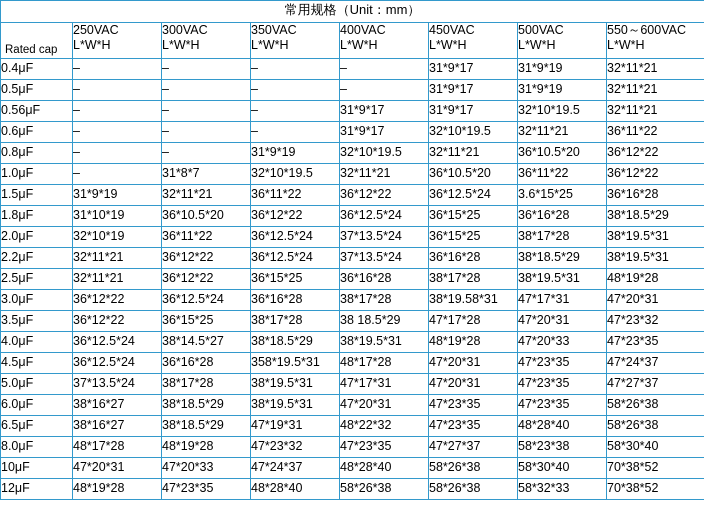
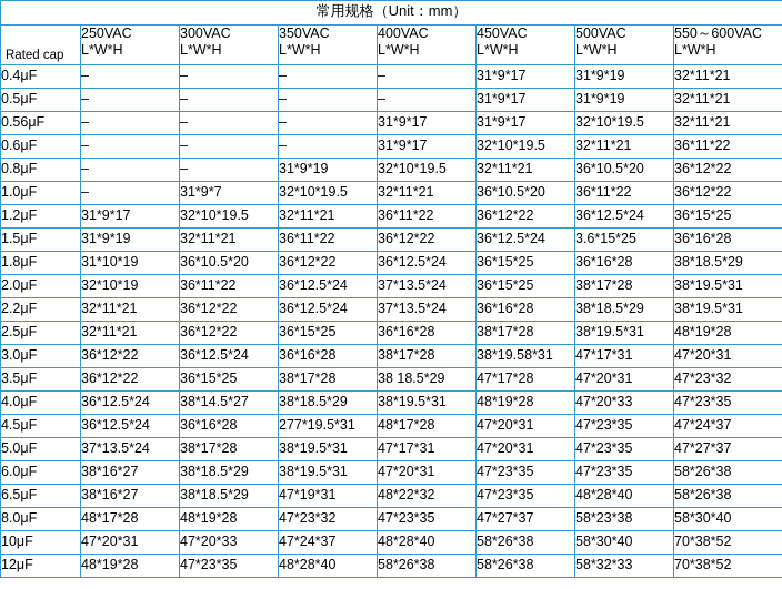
  常用规格（Unit：mm）
  Rated cap	250VAC L*W*H	300VAC L*W*H	350VAC L*W*H	400VAC L*W*H	450VAC L*W*H	500VAC L*W*H	550～600VAC L*W*H
  0.4μF	–	–	–	–	31*9*17	31*9*19	32*11*21
  0.5μF	–	–	–	–	31*9*17	31*9*19	32*11*21
  0.56μF	–	–	–	31*9*17	31*9*17	32*10*19.5	32*11*21
  0.6μF	–	–	–	31*9*17	32*10*19.5	32*11*21	36*11*22
  0.8μF	–	–	31*9*19	32*10*19.5	32*11*21	36*10.5*20	36*12*22
- 1.0μF	–	31*8*7	32*10*19.5	32*11*21	36*10.5*20	36*11*22	36*12*22
+ 1.0μF	–	31*9*7	32*10*19.5	32*11*21	36*10.5*20	36*11*22	36*12*22
+ 1.2μF	31*9*17	32*10*19.5	32*11*21	36*11*22	36*12*22	36*12.5*24	36*15*25
  1.5μF	31*9*19	32*11*21	36*11*22	36*12*22	36*12.5*24	3.6*15*25	36*16*28
  1.8μF	31*10*19	36*10.5*20	36*12*22	36*12.5*24	36*15*25	36*16*28	38*18.5*29
  2.0μF	32*10*19	36*11*22	36*12.5*24	37*13.5*24	36*15*25	38*17*28	38*19.5*31
  2.2μF	32*11*21	36*12*22	36*12.5*24	37*13.5*24	36*16*28	38*18.5*29	38*19.5*31
  2.5μF	32*11*21	36*12*22	36*15*25	36*16*28	38*17*28	38*19.5*31	48*19*28
  3.0μF	36*12*22	36*12.5*24	36*16*28	38*17*28	38*19.58*31	47*17*31	47*20*31
  3.5μF	36*12*22	36*15*25	38*17*28	38 18.5*29	47*17*28	47*20*31	47*23*32
  4.0μF	36*12.5*24	38*14.5*27	38*18.5*29	38*19.5*31	48*19*28	47*20*33	47*23*35
- 4.5μF	36*12.5*24	36*16*28	358*19.5*31	48*17*28	47*20*31	47*23*35	47*24*37
+ 4.5μF	36*12.5*24	36*16*28	277*19.5*31	48*17*28	47*20*31	47*23*35	47*24*37
  5.0μF	37*13.5*24	38*17*28	38*19.5*31	47*17*31	47*20*31	47*23*35	47*27*37
  6.0μF	38*16*27	38*18.5*29	38*19.5*31	47*20*31	47*23*35	47*23*35	58*26*38
  6.5μF	38*16*27	38*18.5*29	47*19*31	48*22*32	47*23*35	48*28*40	58*26*38
  8.0μF	48*17*28	48*19*28	47*23*32	47*23*35	47*27*37	58*23*38	58*30*40
  10μF	47*20*31	47*20*33	47*24*37	48*28*40	58*26*38	58*30*40	70*38*52
  12μF	48*19*28	47*23*35	48*28*40	58*26*38	58*26*38	58*32*33	70*38*52
